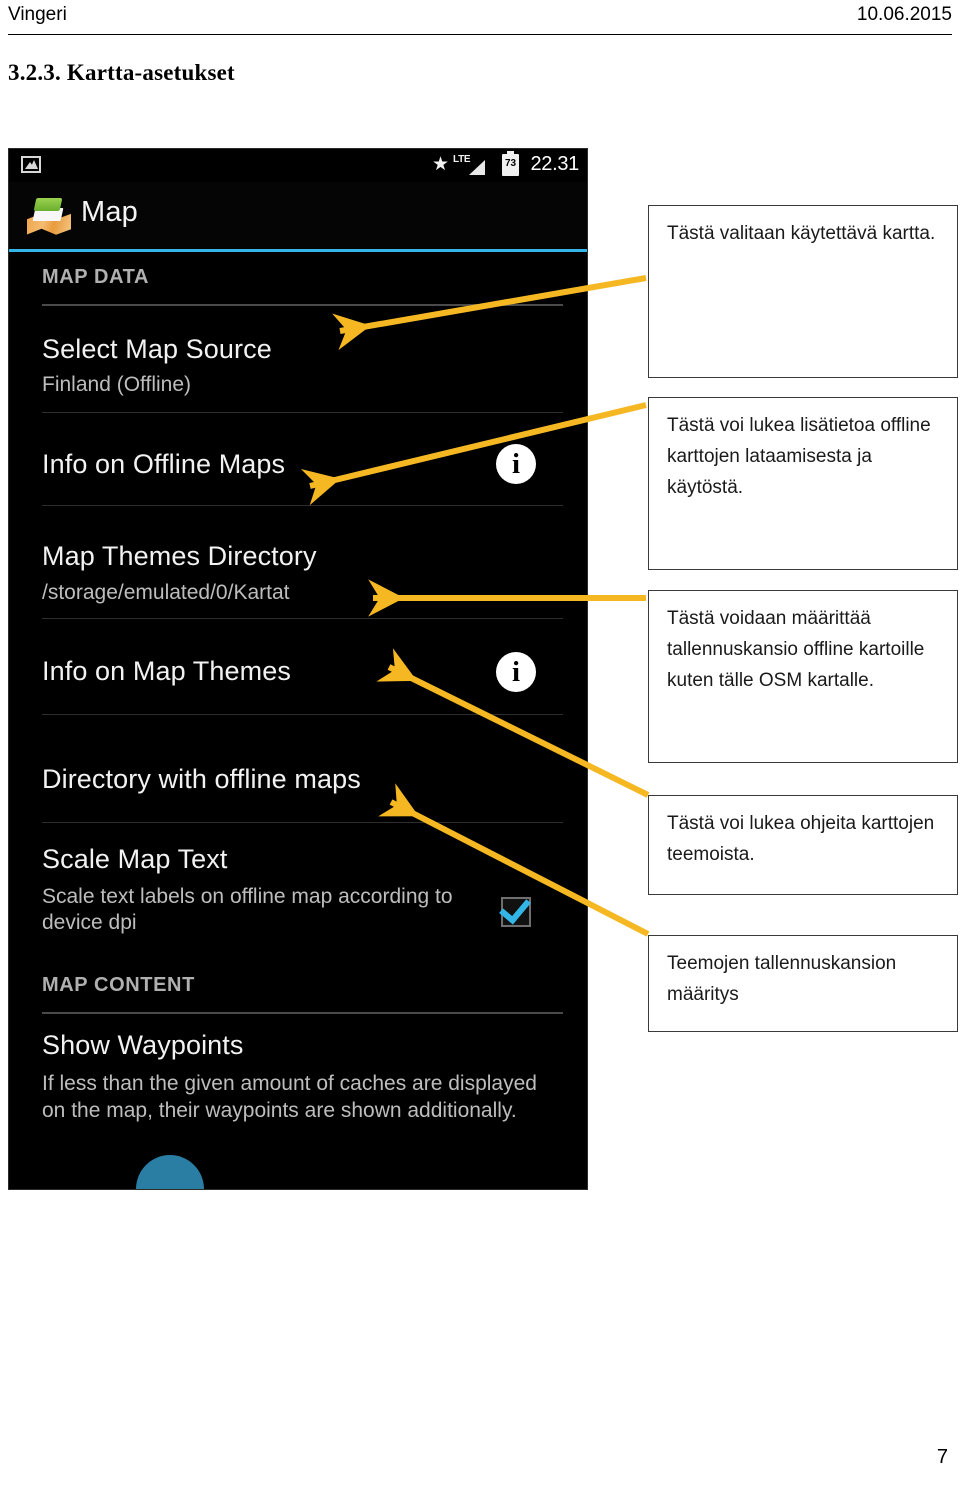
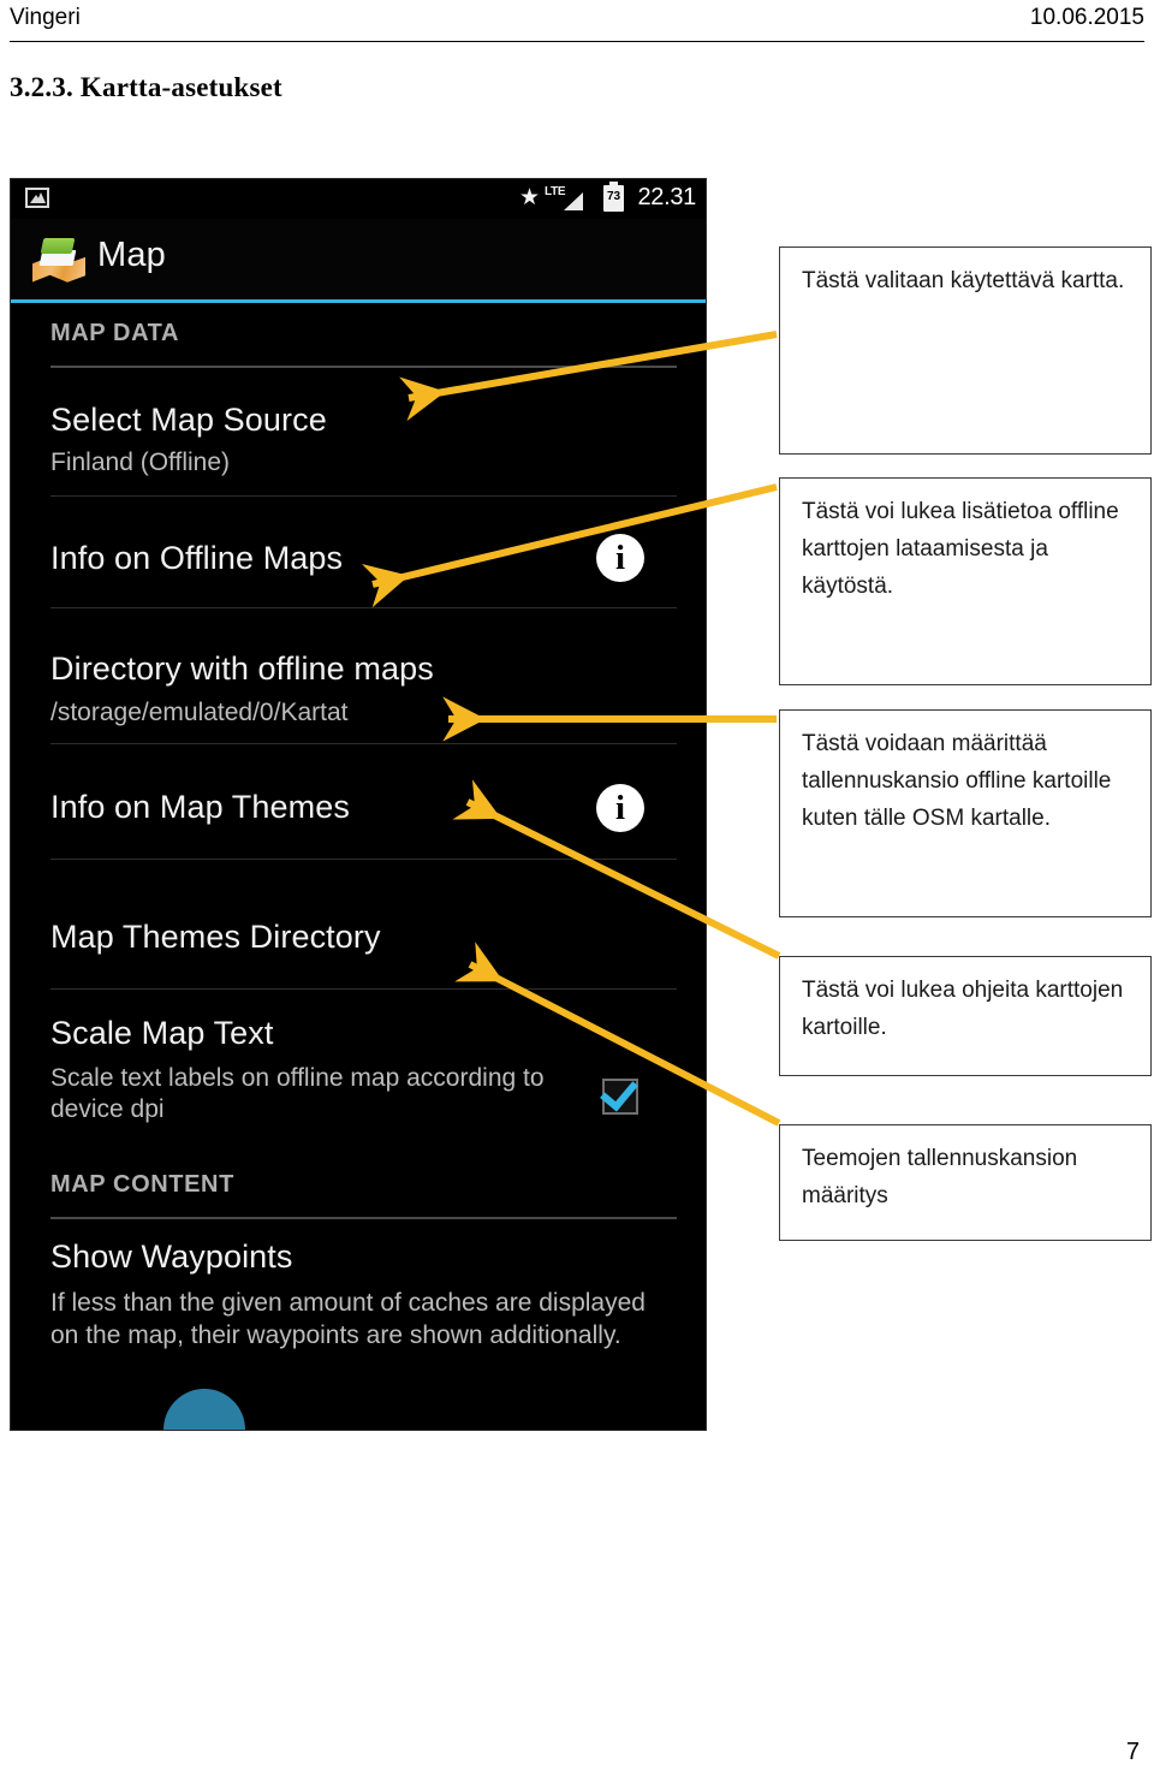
  Vingeri
  10.06.2015
  3.2.3. Kartta-asetukset
  ★
  LTE
  73
  22.31
  Map
  MAP DATA
  Select Map Source
  Finland (Offline)
  Info on Offline Maps
  i
- Map Themes Directory
+ Directory with offline maps
  /storage/emulated/0/Kartat
  Info on Map Themes
  i
- Directory with offline maps
+ Map Themes Directory
  Scale Map Text
  Scale text labels on offline map according to device dpi
  MAP CONTENT
  Show Waypoints
  If less than the given amount of caches are displayed on the map, their waypoints are shown additionally.
  Tästä valitaan käytettävä kartta.
  Tästä voi lukea lisätietoa offline karttojen lataamisesta ja käytöstä.
  Tästä voidaan määrittää tallennuskansio offline kartoille kuten tälle OSM kartalle.
- Tästä voi lukea ohjeita karttojen teemoista.
+ Tästä voi lukea ohjeita karttojen kartoille.
  Teemojen tallennuskansion määritys
  7
